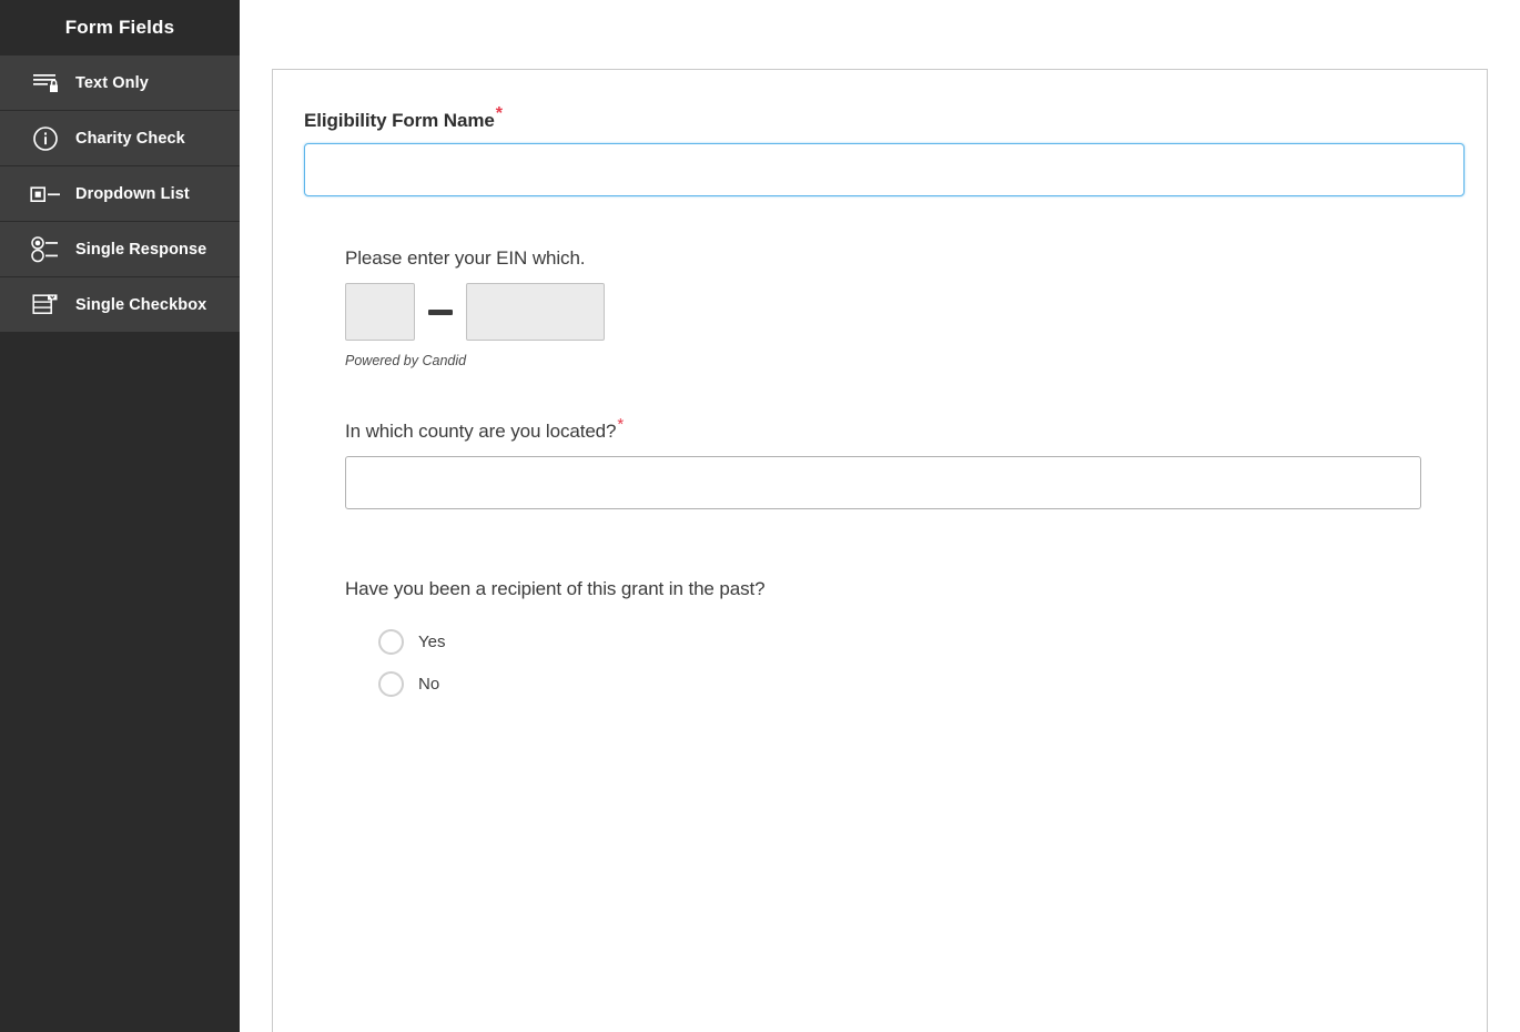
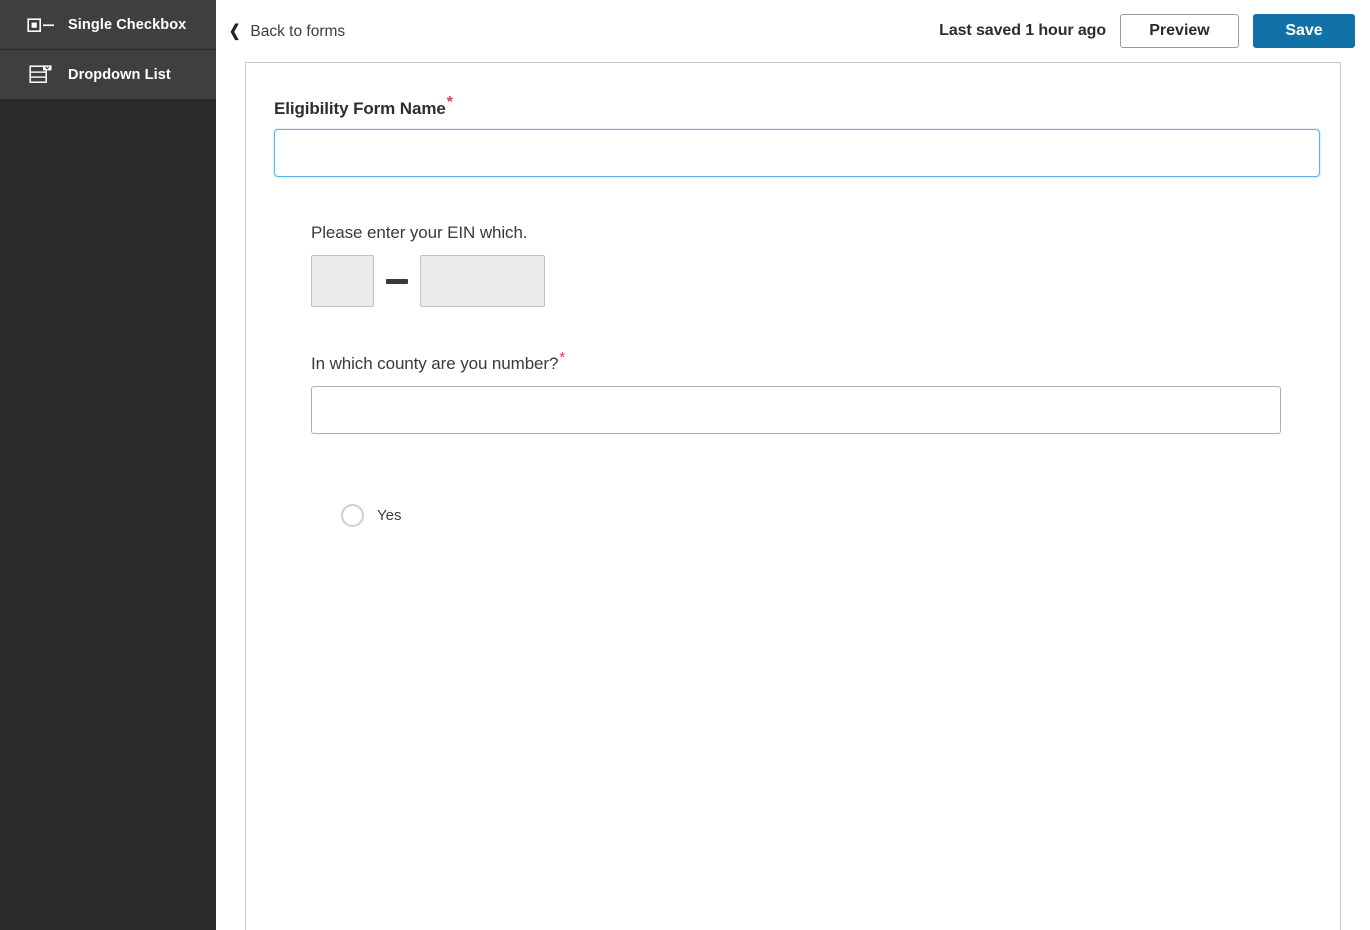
- Form Fields
- Text Only
- Charity Check
- Dropdown List
+ Single Checkbox
- Single Response
- Single Checkbox
+ Dropdown List
+ ❮
+ Back to forms
+ Last saved 1 hour ago
+ Preview
+ Save
  Eligibility Form Name*
  Please enter your EIN which.
- Powered by Candid
- In which county are you located?*
+ In which county are you number?*
- Have you been a recipient of this grant in the past?
  Yes
- No
